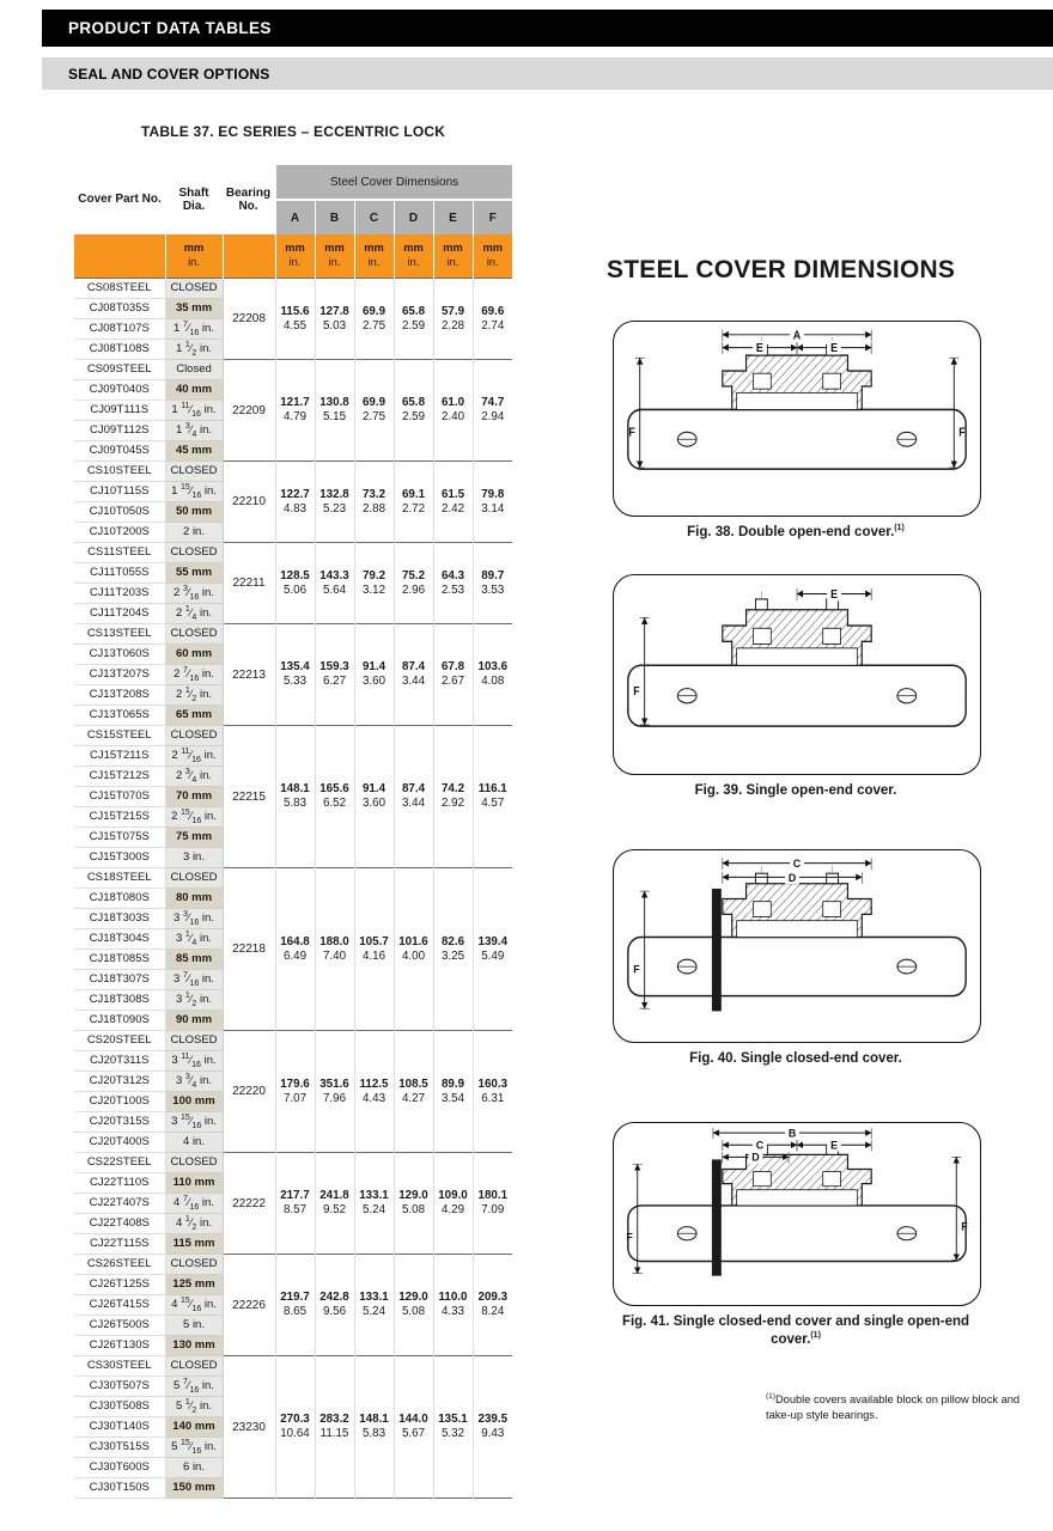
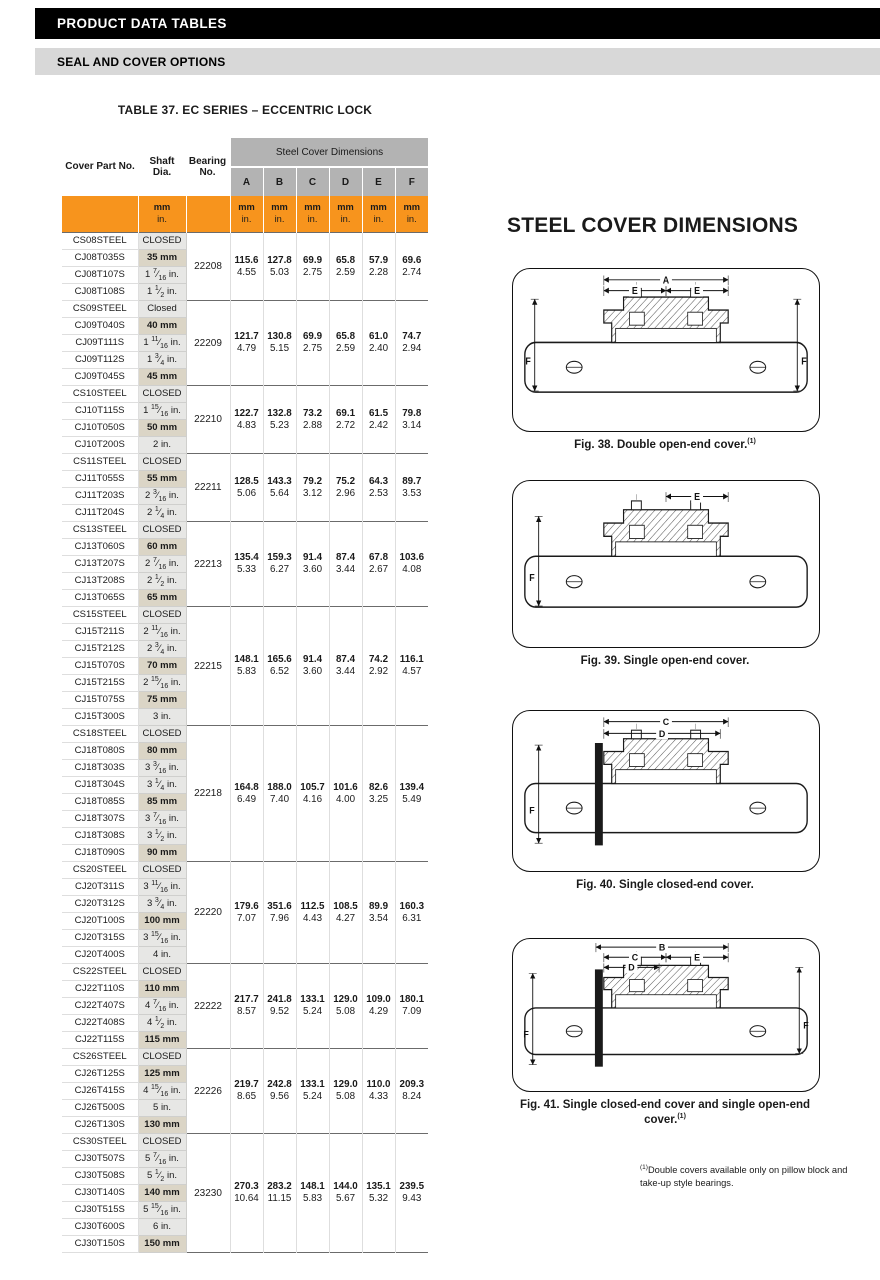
  PRODUCT DATA TABLES
  SEAL AND COVER OPTIONS
  TABLE 37. EC SERIES – ECCENTRIC LOCK
  Cover Part No.	Shaft Dia.	Bearing No.	Steel Cover Dimensions
  A	B	C	D	E	F
  	mmin.		mmin.	mmin.	mmin.	mmin.	mmin.	mmin.
  CS08STEEL	CLOSED	22208	115.64.55	127.85.03	69.92.75	65.82.59	57.92.28	69.62.74
  CJ08T035S	35 mm
  CJ08T107S	1 ⁄ in.
  CJ08T108S	1 ⁄ in.
  CS09STEEL	Closed	22209	121.74.79	130.85.15	69.92.75	65.82.59	61.02.40	74.72.94
  CJ09T040S	40 mm
  CJ09T111S	1 ⁄ in.
  CJ09T112S	1 ⁄ in.
  CJ09T045S	45 mm
  CS10STEEL	CLOSED	22210	122.74.83	132.85.23	73.22.88	69.12.72	61.52.42	79.83.14
  CJ10T115S	1 ⁄ in.
  CJ10T050S	50 mm
  CJ10T200S	2 in.
  CS11STEEL	CLOSED	22211	128.55.06	143.35.64	79.23.12	75.22.96	64.32.53	89.73.53
  CJ11T055S	55 mm
  CJ11T203S	2 ⁄ in.
  CJ11T204S	2 ⁄ in.
  CS13STEEL	CLOSED	22213	135.45.33	159.36.27	91.43.60	87.43.44	67.82.67	103.64.08
  CJ13T060S	60 mm
  CJ13T207S	2 ⁄ in.
  CJ13T208S	2 ⁄ in.
  CJ13T065S	65 mm
  CS15STEEL	CLOSED	22215	148.15.83	165.66.52	91.43.60	87.43.44	74.22.92	116.14.57
  CJ15T211S	2 ⁄ in.
  CJ15T212S	2 ⁄ in.
  CJ15T070S	70 mm
  CJ15T215S	2 ⁄ in.
  CJ15T075S	75 mm
  CJ15T300S	3 in.
  CS18STEEL	CLOSED	22218	164.86.49	188.07.40	105.74.16	101.64.00	82.63.25	139.45.49
  CJ18T080S	80 mm
  CJ18T303S	3 ⁄ in.
  CJ18T304S	3 ⁄ in.
  CJ18T085S	85 mm
  CJ18T307S	3 ⁄ in.
  CJ18T308S	3 ⁄ in.
  CJ18T090S	90 mm
  CS20STEEL	CLOSED	22220	179.67.07	351.67.96	112.54.43	108.54.27	89.93.54	160.36.31
  CJ20T311S	3 ⁄ in.
  CJ20T312S	3 ⁄ in.
  CJ20T100S	100 mm
  CJ20T315S	3 ⁄ in.
  CJ20T400S	4 in.
  CS22STEEL	CLOSED	22222	217.78.57	241.89.52	133.15.24	129.05.08	109.04.29	180.17.09
  CJ22T110S	110 mm
  CJ22T407S	4 ⁄ in.
  CJ22T408S	4 ⁄ in.
  CJ22T115S	115 mm
  CS26STEEL	CLOSED	22226	219.78.65	242.89.56	133.15.24	129.05.08	110.04.33	209.38.24
  CJ26T125S	125 mm
  CJ26T415S	4 ⁄ in.
  CJ26T500S	5 in.
  CJ26T130S	130 mm
  CS30STEEL	CLOSED	23230	270.310.64	283.211.15	148.15.83	144.05.67	135.15.32	239.59.43
  CJ30T507S	5 ⁄ in.
  CJ30T508S	5 ⁄ in.
  CJ30T140S	140 mm
  CJ30T515S	5 ⁄ in.
  CJ30T600S	6 in.
  CJ30T150S	150 mm
  STEEL COVER DIMENSIONS
  A
  E
  E
  F
  F
  Fig. 38. Double open-end cover.
  E
  F
  Fig. 39. Single open-end cover.
  C
  D
  F
  Fig. 40. Single closed-end cover.
  B
  C
  D
  E
  F
  F
  Fig. 41. Single closed-end cover and single open-end cover.
- Double covers available block on pillow block and take-up style bearings.
+ Double covers available only on pillow block and take-up style bearings.
